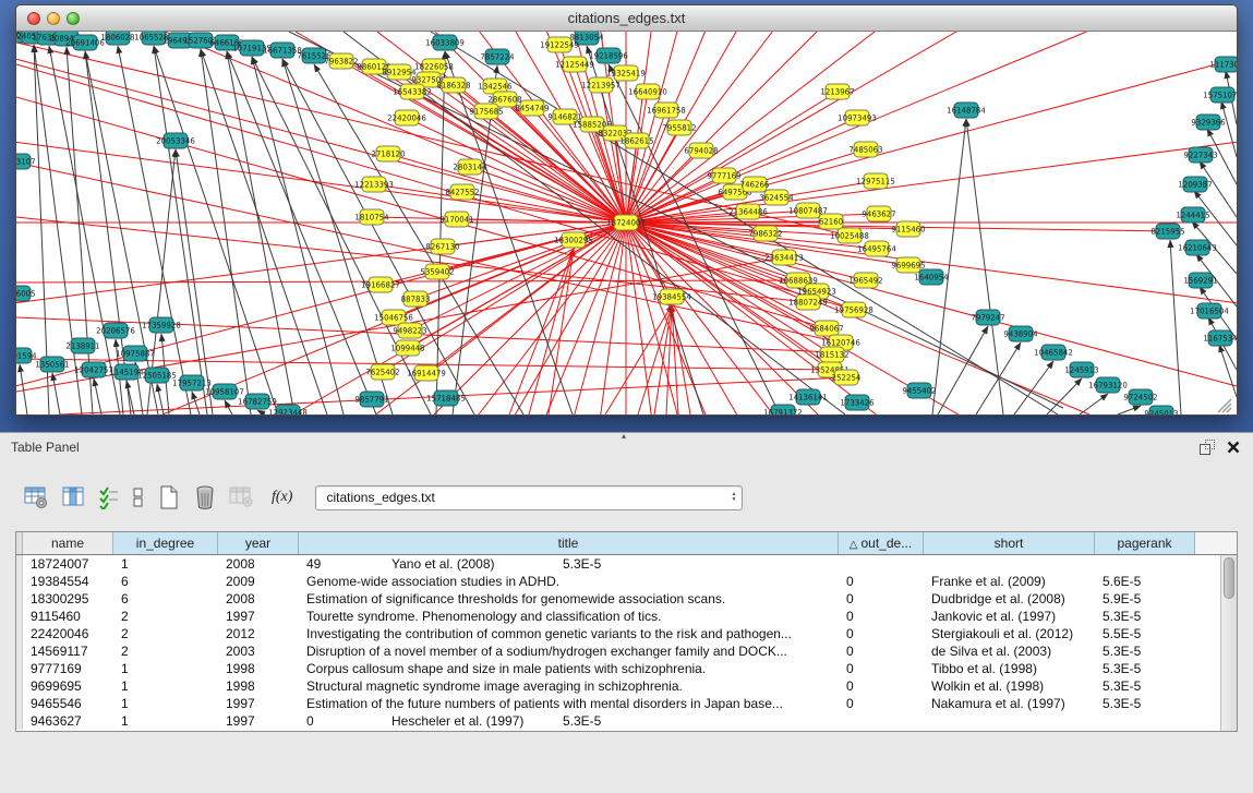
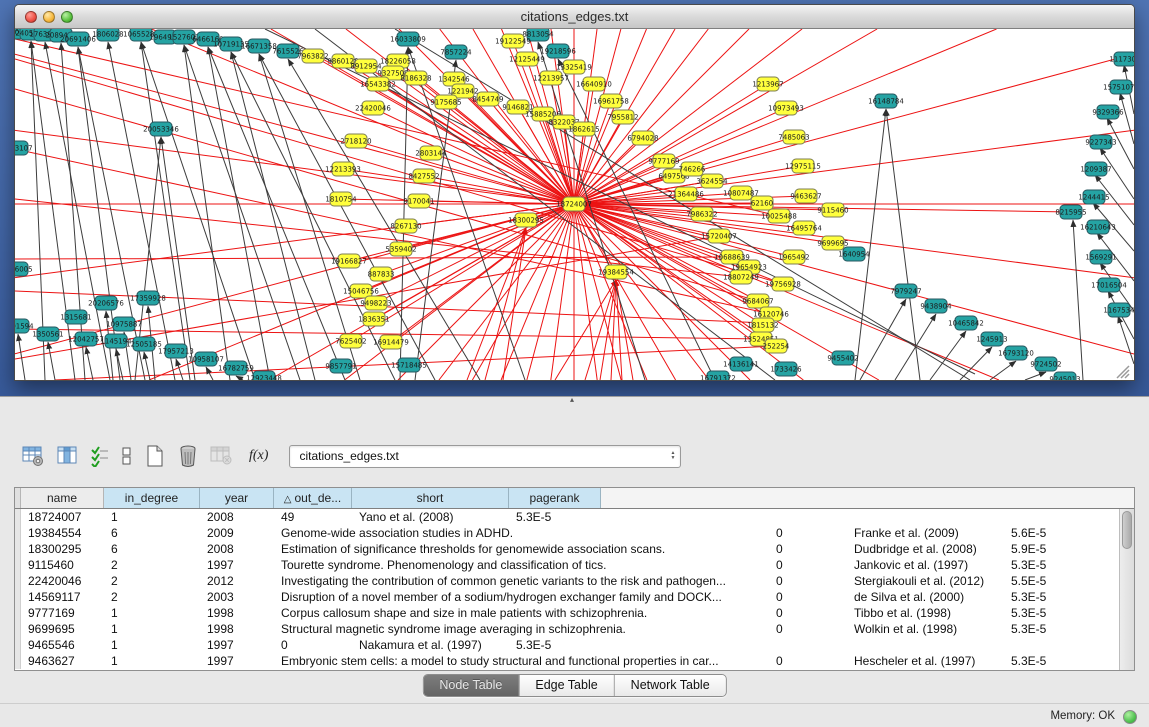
  citations_edges.txt
  17639
  20894
  20691406
  1806028
  1065528
  19649
  152760
  646616
  10719135
  16671358
  7615526
  16033809
  7857224
  8813054
  19218596
  20053346
  16148784
  1350561
- 2138911
+ 1315681
  12042757
  1145194
  20206576
  17359928
  10975887
  12505185
  17957213
  10958107
  16782759
  12923448
  9857791
  15718485
  16791372
  14136141
  1733426
  9455402
  1640954
  7979247
  9438904
  10465842
  1245913
  16793120
  9724502
  111730
  1575107
  9329366
  9227343
  1209387
  1244415
  8215955
  16210643
  1569291
  17016504
  1167534
  9245013
  7963822
  986012
  8912954
  18226058
  932750
  8186328
  1342546
  16543382
- 2867608
+ 1221942
  9175685
  8454749
  9146821
  22420046
  1588520
  13325419
  16640910
  16961758
  832203
  1862615
  7955812
  6794028
  9777169
  649756
  746266
  3624554
  21364486
  10807487
  62160
  7986322
  10025488
- 23634413
+ 15720407
  10688639
  19654923
  18807249
  9684067
  16120746
  1815132
  252254
  19756928
  1213967
  10973493
  7485063
  12975115
  9463627
  9115460
  16495764
  9699695
  1965492
  19166827
  887833
  15046756
  9498223
- 1099448
+ 1836351
  7625402
  16914479
  2803144
  8427552
  9170041
  2718120
  12213393
  1810754
  8267130
  5359402
  19122549
  12125449
  12213957
  18300295
  19384554
  18724007
  ▴
- Table Panel
  f(x)
  citations_edges.txt
  name
  in_degree
  year
- title
  △ out_de...
  short
  pagerank
  18724007
  1
  2008
  49
  Yano et al. (2008)
  5.3E-5
  19384554
  6
  2009
  Genome-wide association studies in ADHD.
  0
  Franke et al. (2009)
  5.6E-5
  18300295
  6
  2008
  Estimation of significance thresholds for genomewide association scans.
  0
  Dudbridge et al. (2008)
  5.9E-5
  9115460
  2
  1997
  Tourette syndrome. Phenomenology and classification of tics.
  0
  Jankovic et al. (1997)
  5.3E-5
  22420046
  2
  2012
  Investigating the contribution of common genetic variants to the risk and pathogen...
  0
  Stergiakouli et al. (2012)
  5.5E-5
  14569117
  2
  2003
  Disruption of a novel member of a sodium/hydrogen exchanger family and DOCK...
  0
- de Silva et al. (2003)
+ de Silva et al. (2000)
  5.3E-5
  9777169
  1
  1998
  Corpus callosum shape and size in male patients with schizophrenia.
  0
  Tibbo et al. (1998)
  5.3E-5
  9699695
  1
  1998
  Structural magnetic syndrome image averaging in schizophrenia.
  0
  Wolkin et al. (1998)
  5.3E-5
  9465546
  1
  1997
- Estimation of the future numbers of patients with mental disorders in Japan base...
  0
  Nakamura et al. (1997)
  5.3E-5
  9463627
  1
  1997
+ Embryonic stem cells: a model to study structural and functional properties in car...
  0
  Hescheler et al. (1997)
  5.3E-5
+ Node Table
+ Edge Table
+ Network Table
+ Memory: OK
